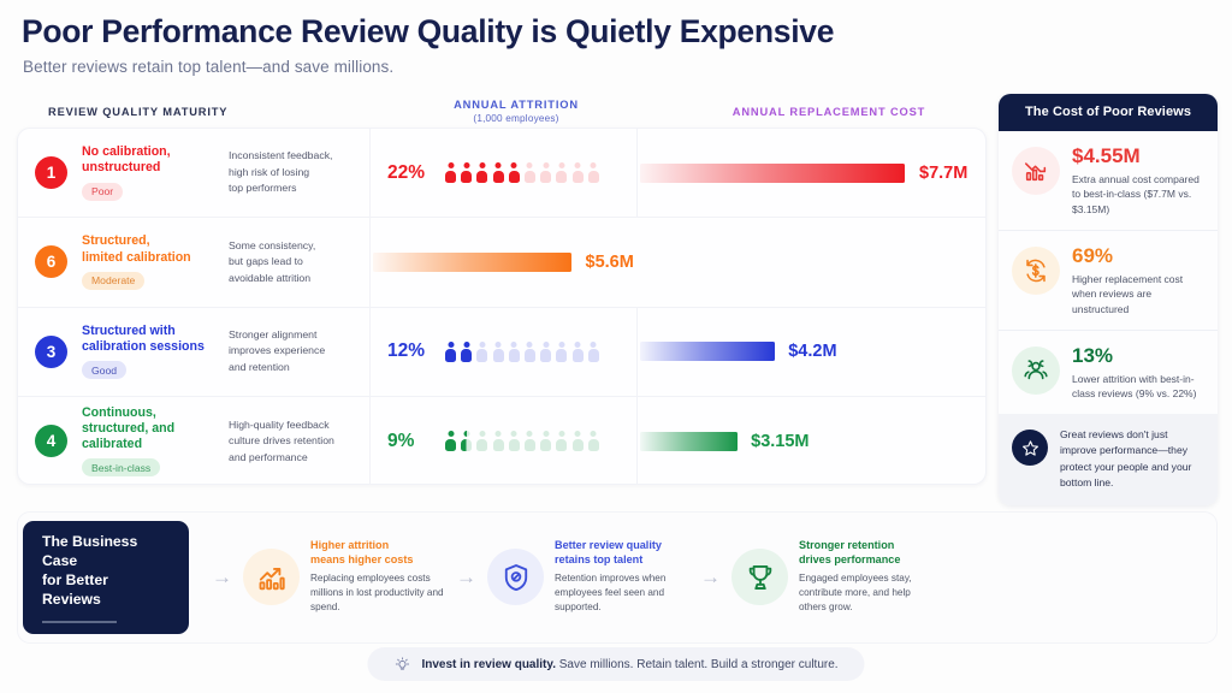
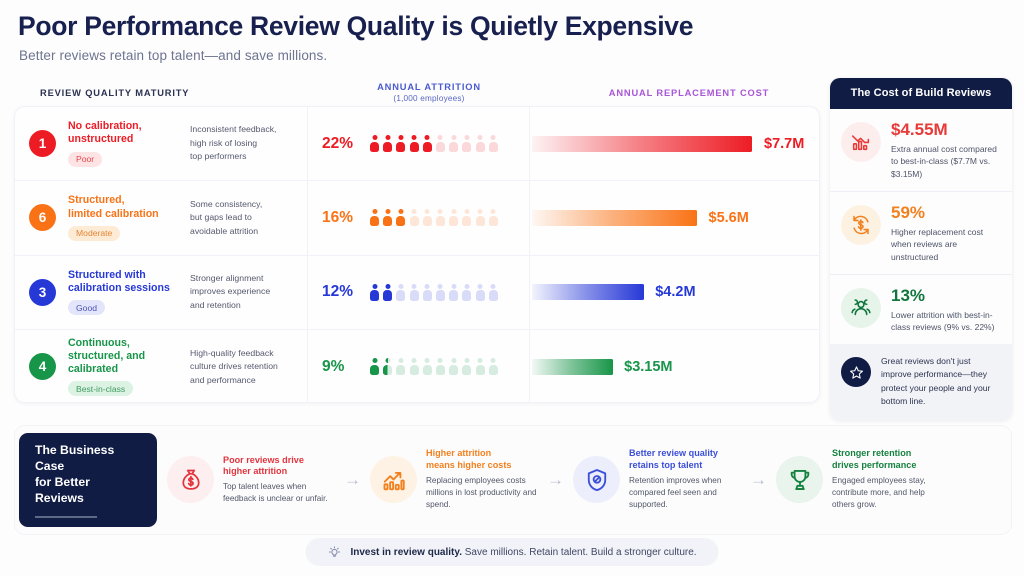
  Poor Performance Review Quality is Quietly Expensive
  Better reviews retain top talent—and save millions.
  REVIEW QUALITY MATURITY
  ANNUAL ATTRITION
  (1,000 employees)
  ANNUAL REPLACEMENT COST
  1
  No calibration,
  unstructured
  Poor
  Inconsistent feedback,
  high risk of losing
  top performers
  22%
  $7.7M
  6
  Structured,
  limited calibration
  Moderate
  Some consistency,
  but gaps lead to
  avoidable attrition
+ 16%
  $5.6M
  3
  Structured with
  calibration sessions
  Good
  Stronger alignment
  improves experience
  and retention
  12%
  $4.2M
  4
  Continuous,
  structured, and
  calibrated
  Best-in-class
  High-quality feedback
  culture drives retention
  and performance
  9%
  $3.15M
- The Cost of Poor Reviews
+ The Cost of Build Reviews
  $4.55M
  Extra annual cost compared to best-in-class ($7.7M vs. $3.15M)
- 69%
+ 59%
  Higher replacement cost when reviews are unstructured
  13%
  Lower attrition with best-in-class reviews (9% vs. 22%)
  Great reviews don't just improve performance—they protect your people and your bottom line.
  The Business Case
  for Better Reviews
+ Poor reviews drive
+ higher attrition
+ Top talent leaves when feedback is unclear or unfair.
  →
  Higher attrition
  means higher costs
  Replacing employees costs millions in lost productivity and spend.
  →
  Better review quality
  retains top talent
- Retention improves when employees feel seen and supported.
+ Retention improves when compared feel seen and supported.
  →
  Stronger retention
  drives performance
  Engaged employees stay, contribute more, and help others grow.
  Invest in review quality. Save millions. Retain talent. Build a stronger culture.
